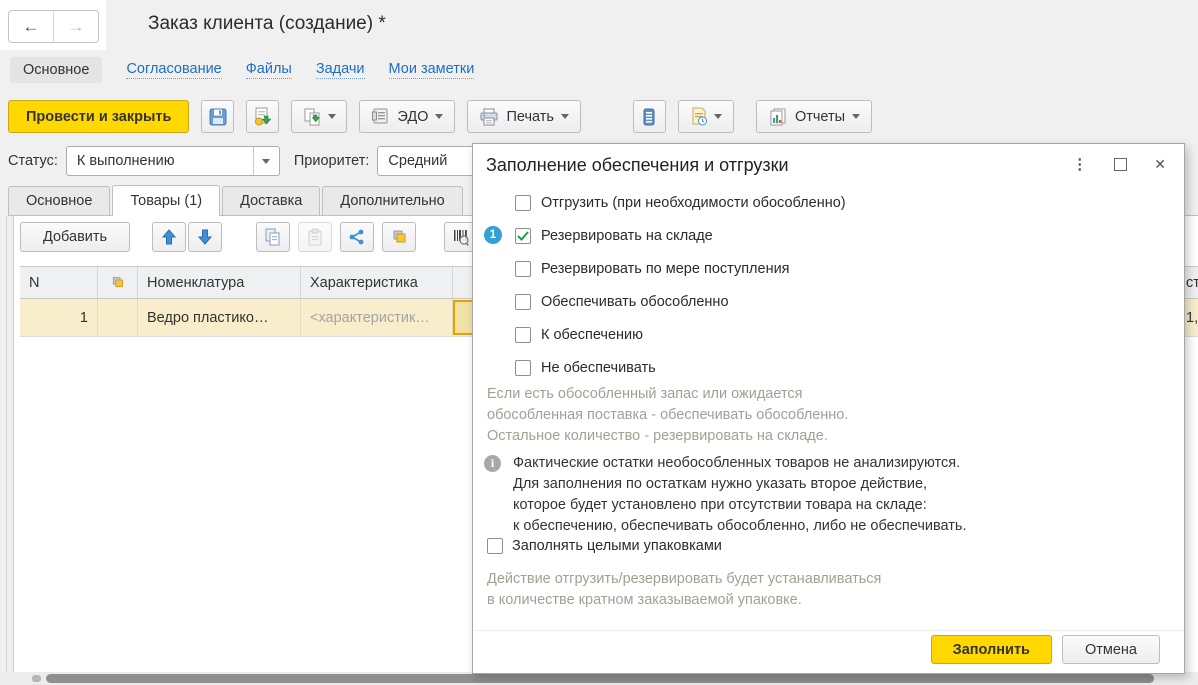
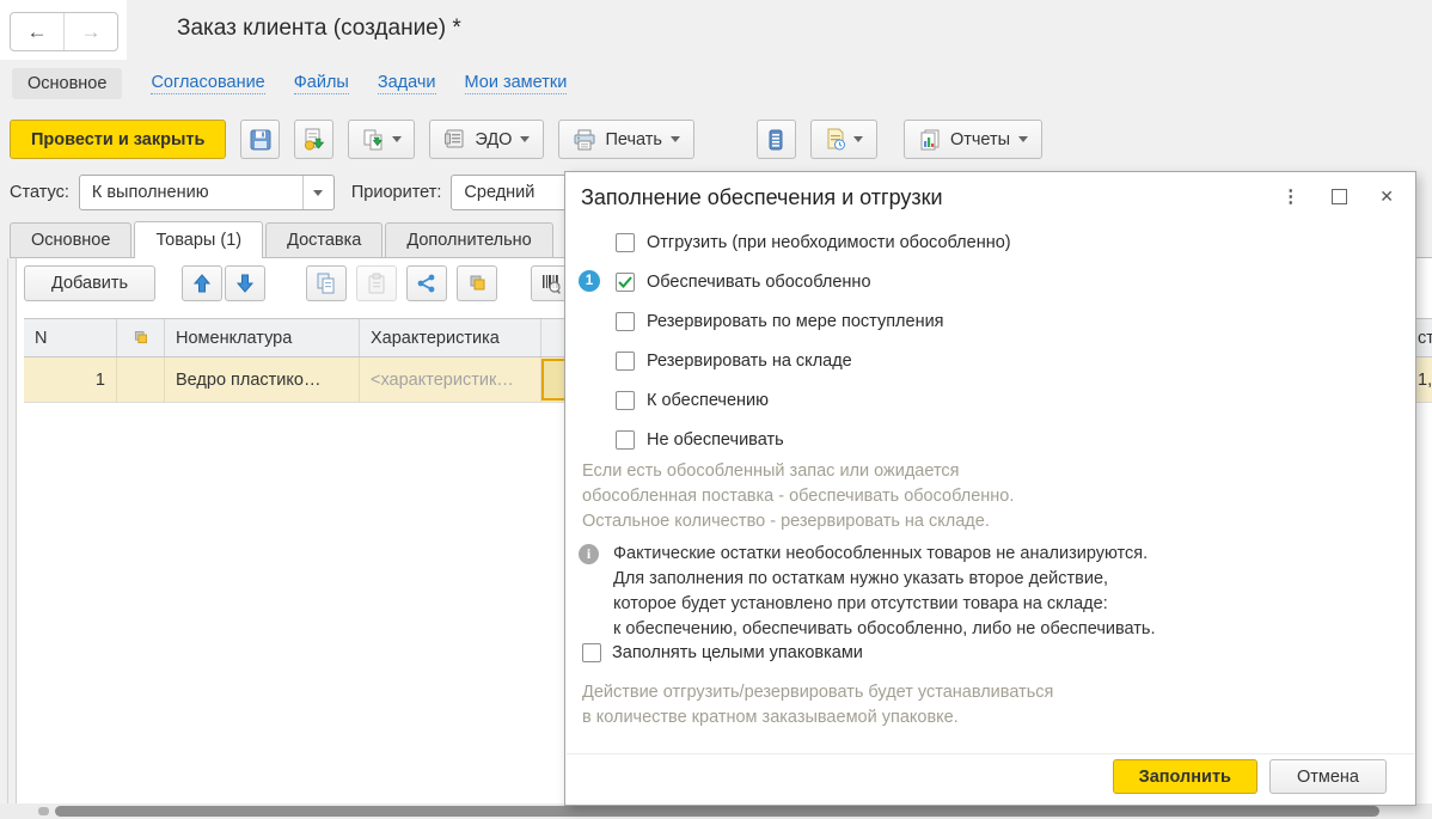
  ←
  →
  Заказ клиента (создание) *
  Основное
  Согласование
  Файлы
  Задачи
  Мои заметки
  Провести и закрыть
  ЭДО
  Печать
  Отчеты
  Статус:
  К выполнению
  Приоритет:
  Средний
  Основное
  Товары (1)
  Доставка
  Дополнительно
  Добавить
  N
  Номенклатура
  Характеристика
  ст
  1
  Ведро пластико…
  <характеристик…
  1,
  Заполнение обеспечения и отгрузки
  ⋮
  ✕
  Отгрузить (при необходимости обособленно)
  1
- Резервировать на складе
+ Обеспечивать обособленно
  Резервировать по мере поступления
- Обеспечивать обособленно
+ Резервировать на складе
  К обеспечению
  Не обеспечивать
  Если есть обособленный запас или ожидается
  обособленная поставка - обеспечивать обособленно.
  Остальное количество - резервировать на складе.
  i
  Фактические остатки необособленных товаров не анализируются.
  Для заполнения по остаткам нужно указать второе действие,
  которое будет установлено при отсутствии товара на складе:
  к обеспечению, обеспечивать обособленно, либо не обеспечивать.
  Заполнять целыми упаковками
  Действие отгрузить/резервировать будет устанавливаться
  в количестве кратном заказываемой упаковке.
  Заполнить
  Отмена
